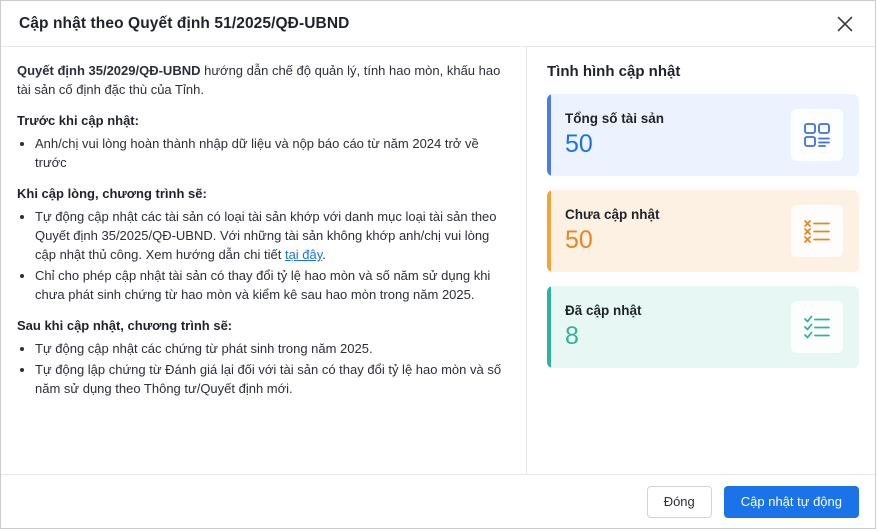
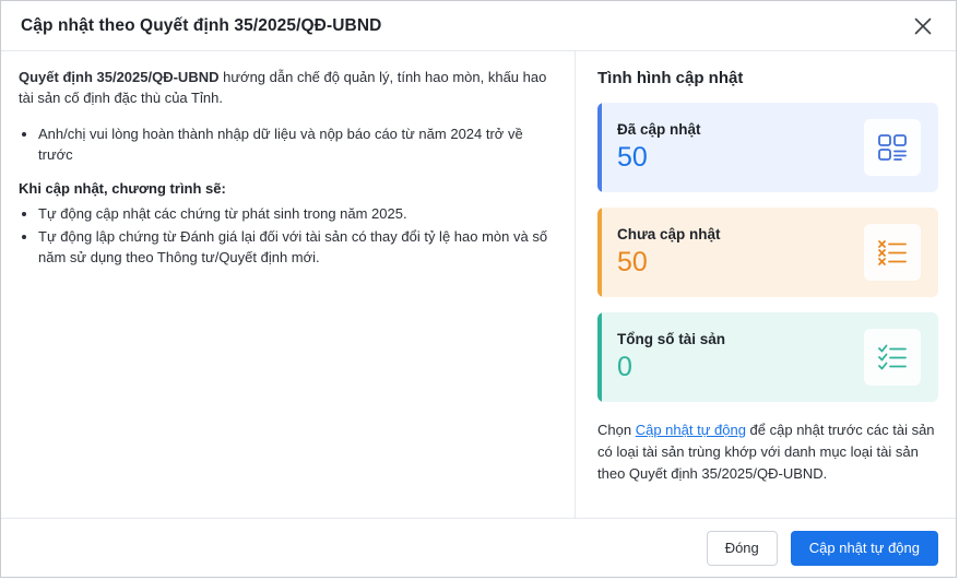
- Cập nhật theo Quyết định 51/2025/QĐ-UBND
+ Cập nhật theo Quyết định 35/2025/QĐ-UBND
- Quyết định 35/2029/QĐ-UBND hướng dẫn chế độ quản lý, tính hao mòn, khấu hao tài sản cố định đặc thù của Tỉnh.
+ Quyết định 35/2025/QĐ-UBND hướng dẫn chế độ quản lý, tính hao mòn, khấu hao tài sản cố định đặc thù của Tỉnh.
- Trước khi cập nhật:
  Anh/chị vui lòng hoàn thành nhập dữ liệu và nộp báo cáo từ năm 2024 trở về trước
- Khi cập lòng, chương trình sẽ:
+ Khi cập nhật, chương trình sẽ:
- Tự động cập nhật các tài sản có loại tài sản khớp với danh mục loại tài sản theo Quyết định 35/2025/QĐ-UBND. Với những tài sản không khớp anh/chị vui lòng cập nhật thủ công. Xem hướng dẫn chi tiết tại đây.
- Chỉ cho phép cập nhật tài sản có thay đổi tỷ lệ hao mòn và số năm sử dụng khi chưa phát sinh chứng từ hao mòn và kiểm kê sau hao mòn trong năm 2025.
- Sau khi cập nhật, chương trình sẽ:
  Tự động cập nhật các chứng từ phát sinh trong năm 2025.
  Tự động lập chứng từ Đánh giá lại đối với tài sản có thay đổi tỷ lệ hao mòn và số năm sử dụng theo Thông tư/Quyết định mới.
  Tình hình cập nhật
- Tổng số tài sản
+ Đã cập nhật
  50
  Chưa cập nhật
  50
- Đã cập nhật
+ Tổng số tài sản
- 8
+ 0
+ Chọn Cập nhật tự động để cập nhật trước các tài sản có loại tài sản trùng khớp với danh mục loại tài sản theo Quyết định 35/2025/QĐ-UBND.
  Đóng
  Cập nhật tự động
